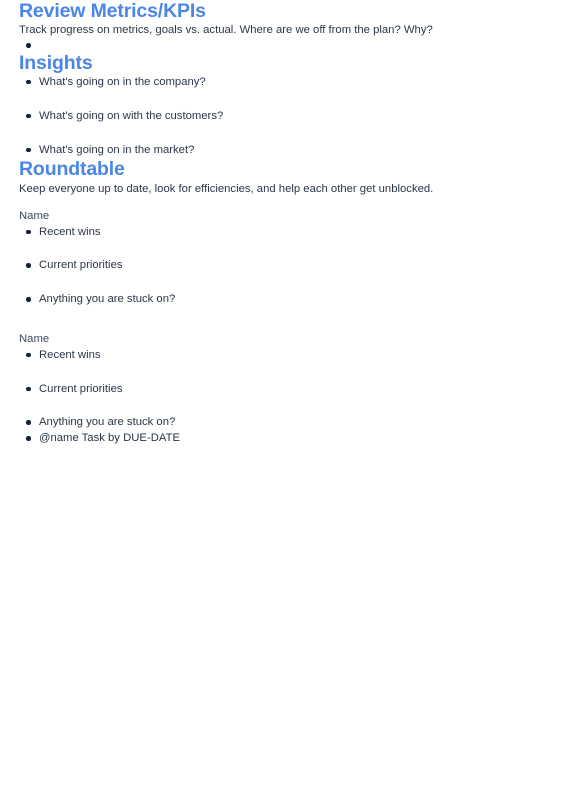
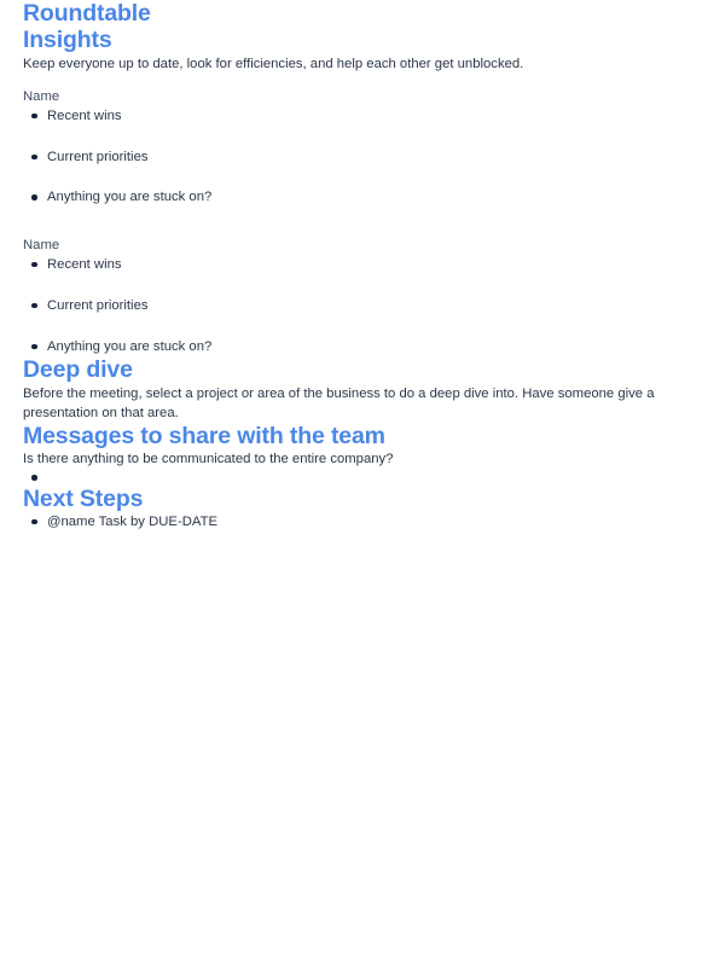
- Review Metrics/KPIs
- Track progress on metrics, goals vs. actual. Where are we off from the plan? Why?
- Insights
+ Roundtable
- What's going on in the company?
- What's going on with the customers?
- What's going on in the market?
- Roundtable
+ Insights
  Keep everyone up to date, look for efficiencies, and help each other get unblocked.
  Name
  Recent wins
  Current priorities
  Anything you are stuck on?
  Name
  Recent wins
  Current priorities
  Anything you are stuck on?
+ Deep dive
+ Before the meeting, select a project or area of the business to do a deep dive into. Have someone give a presentation on that area.
+ Messages to share with the team
+ Is there anything to be communicated to the entire company?
+ Next Steps
  @name Task by DUE-DATE
